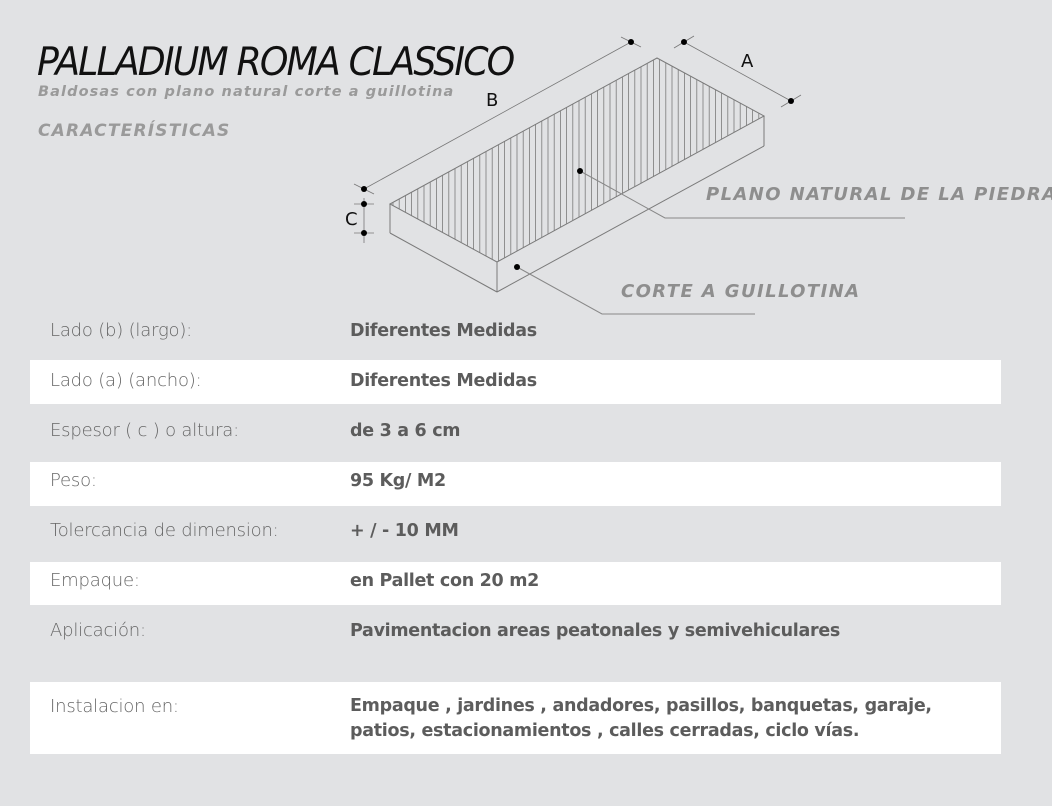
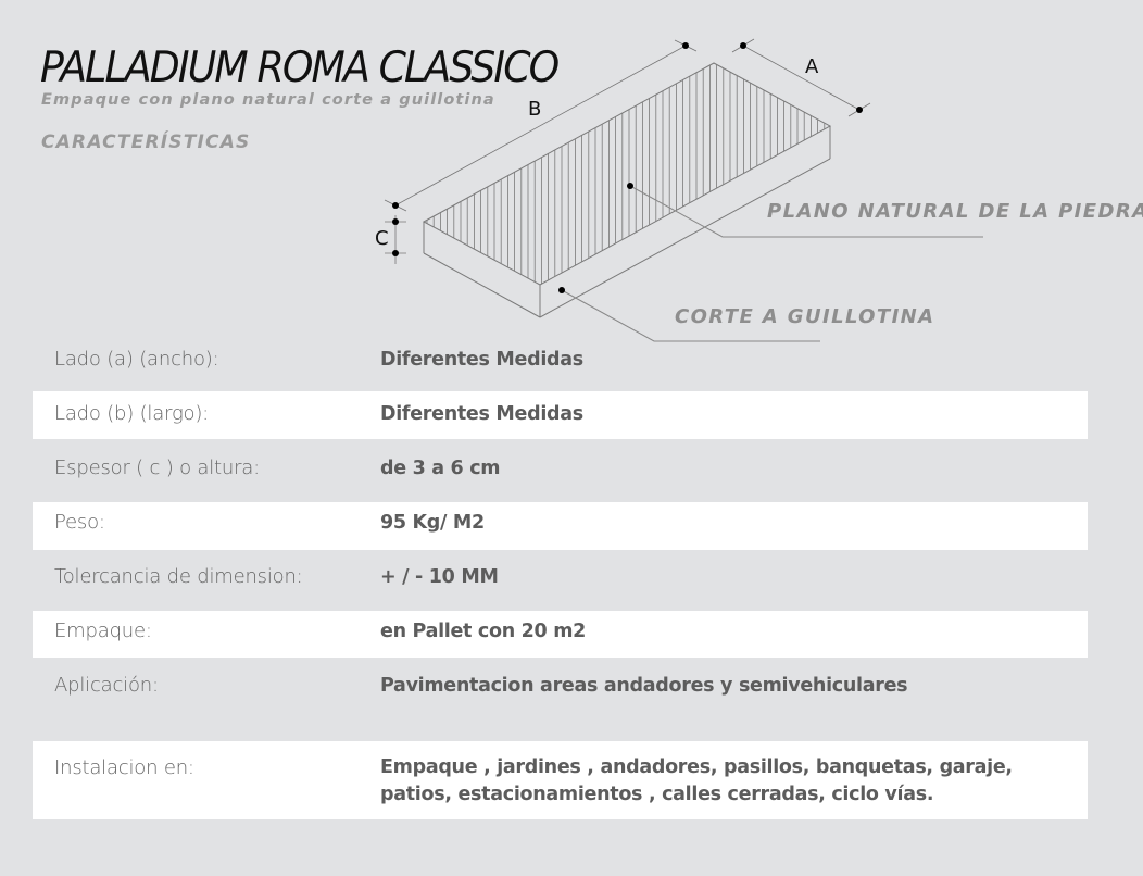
  PALLADIUM ROMA CLASSICO
- Baldosas con plano natural corte a guillotina
+ Empaque con plano natural corte a guillotina
  CARACTERÍSTICAS
  B
  A
  C
  PLANO NATURAL DE LA PIEDRA
  CORTE A GUILLOTINA
- Lado (b) (largo):
+ Lado (a) (ancho):
  Diferentes Medidas
- Lado (a) (ancho):
+ Lado (b) (largo):
  Diferentes Medidas
  Espesor ( c ) o altura:
  de 3 a 6 cm
  Peso:
  95 Kg/ M2
  Tolercancia de dimension:
  + / - 10 MM
  Empaque:
  en Pallet con 20 m2
  Aplicación:
- Pavimentacion areas peatonales y semivehiculares
+ Pavimentacion areas andadores y semivehiculares
  Instalacion en:
  Empaque , jardines , andadores, pasillos, banquetas, garaje,
  patios, estacionamientos , calles cerradas, ciclo vías.
